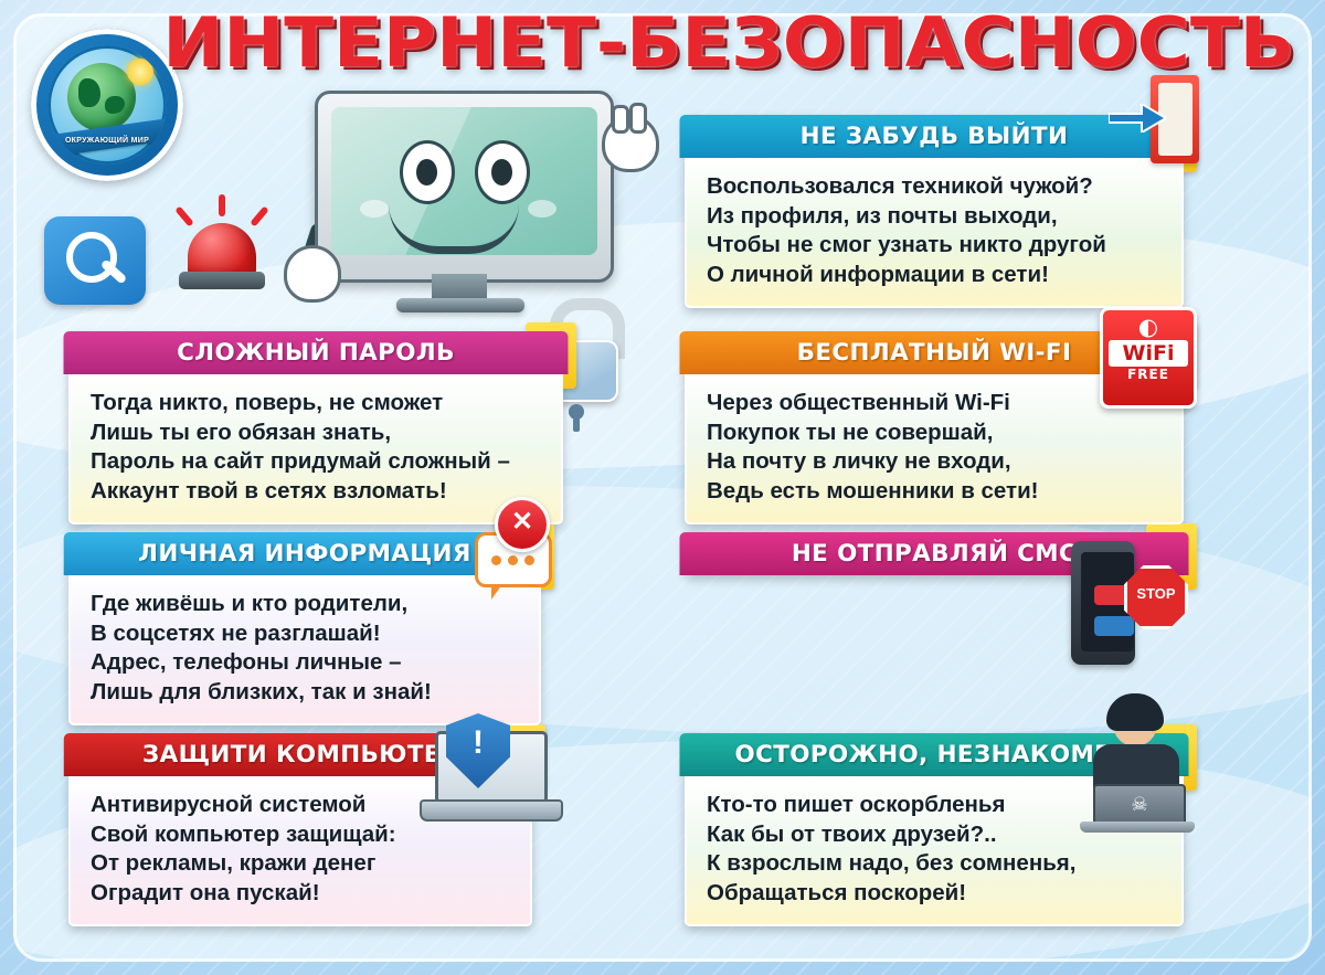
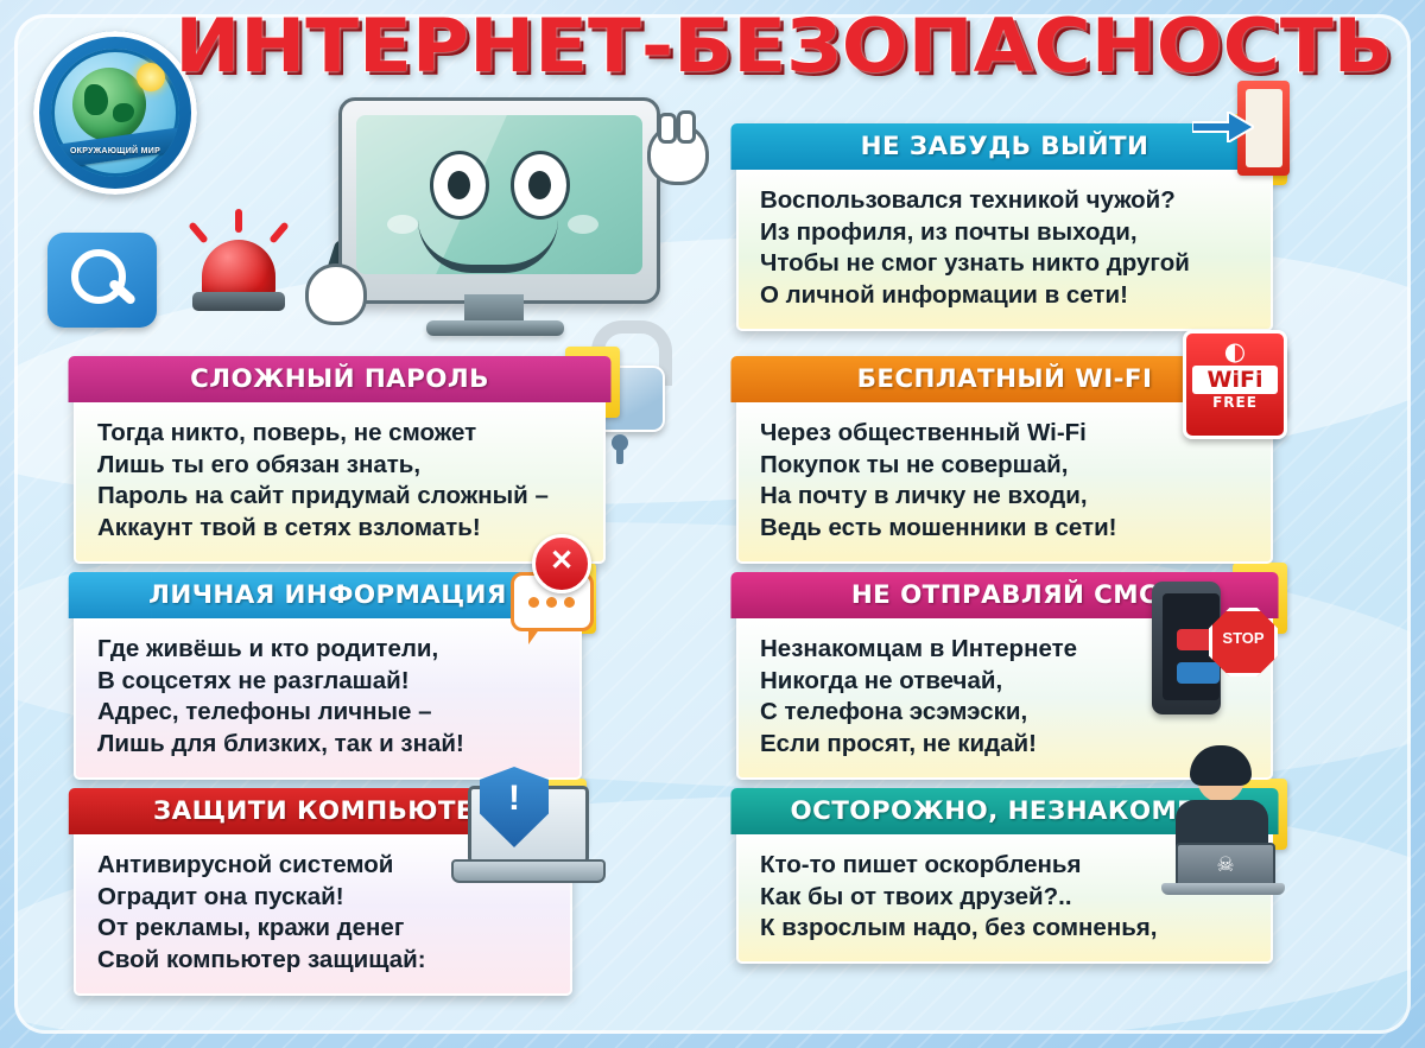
  ИНТЕРНЕТ-БЕЗОПАСНОСТЬ
  НЕ ЗАБУДЬ ВЫЙТИ
  Воспользовался техникой чужой?
  Из профиля, из почты выходи,
  Чтобы не смог узнать никто другой
  О личной информации в сети!
  СЛОЖНЫЙ ПАРОЛЬ
  Тогда никто, поверь, не сможет
  Лишь ты его обязан знать,
  Пароль на сайт придумай сложный –
  Аккаунт твой в сетях взломать!
  БЕСПЛАТНЫЙ WI-FI
  Через общественный Wi-Fi
  Покупок ты не совершай,
  На почту в личку не входи,
  Ведь есть мошенники в сети!
  ◐
  WiFi
  FREE
  ЛИЧНАЯ ИНФОРМАЦИЯ
  Где живёшь и кто родители,
  В соцсетях не разглашай!
  Адрес, телефоны личные –
  Лишь для близких, так и знай!
  ✕
  НЕ ОТПРАВЛЯЙ СМС
+ Незнакомцам в Интернете
+ Никогда не отвечай,
+ С телефона эсэмэски,
+ Если просят, не кидай!
  STOP
  ЗАЩИТИ КОМПЬЮТЕ
  Антивирусной системой
- Свой компьютер защищай:
+ Оградит она пускай!
  От рекламы, кражи денег
- Оградит она пускай!
+ Свой компьютер защищай:
  ОСТОРОЖНО, НЕЗНАКОМ
  Кто-то пишет оскорбленья
  Как бы от твоих друзей?..
  К взрослым надо, без сомненья,
- Обращаться поскорей!
  ☠
